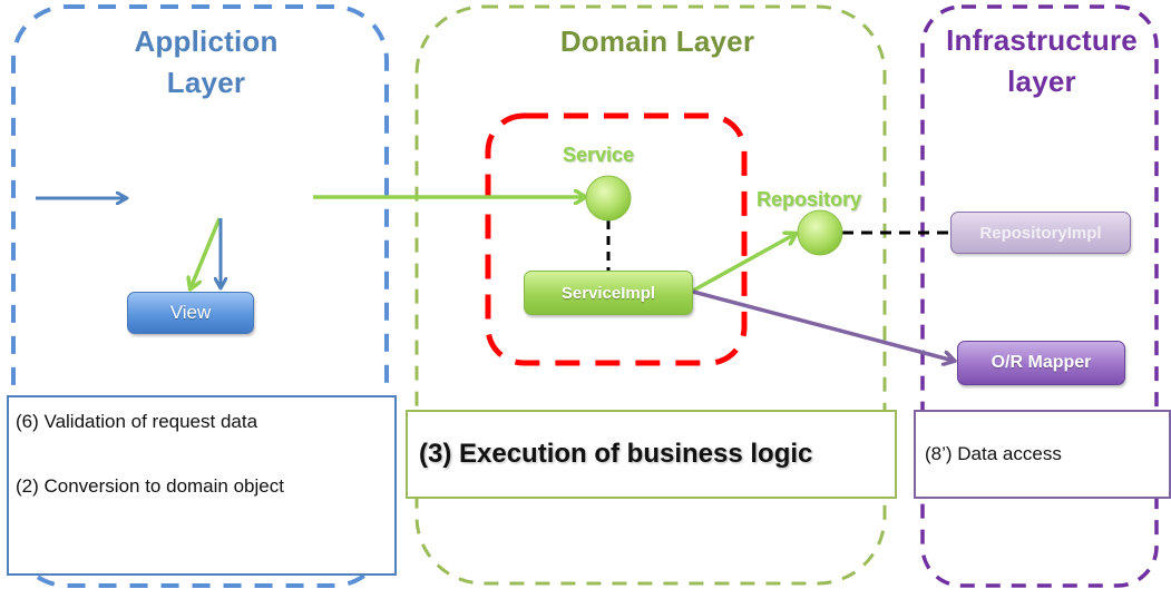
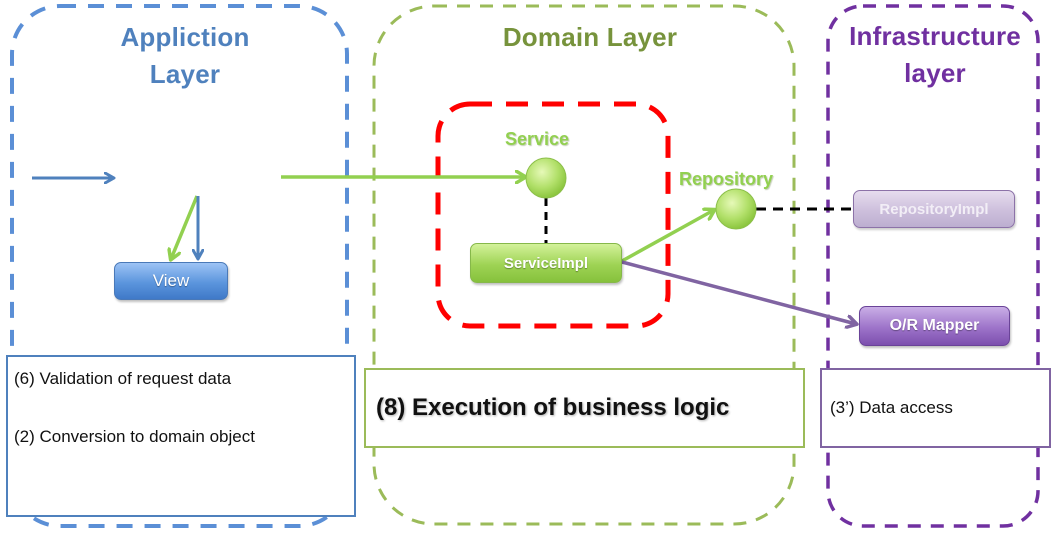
  Appliction
  Layer
  Domain Layer
  Infrastructure
  layer
  View
  Service
  ServiceImpl
  Repository
  RepositoryImpl
  O/R Mapper
  (6) Validation of request data
  (2) Conversion to domain object
- (3) Execution of business logic
+ (8) Execution of business logic
- (8’) Data access
+ (3’) Data access
